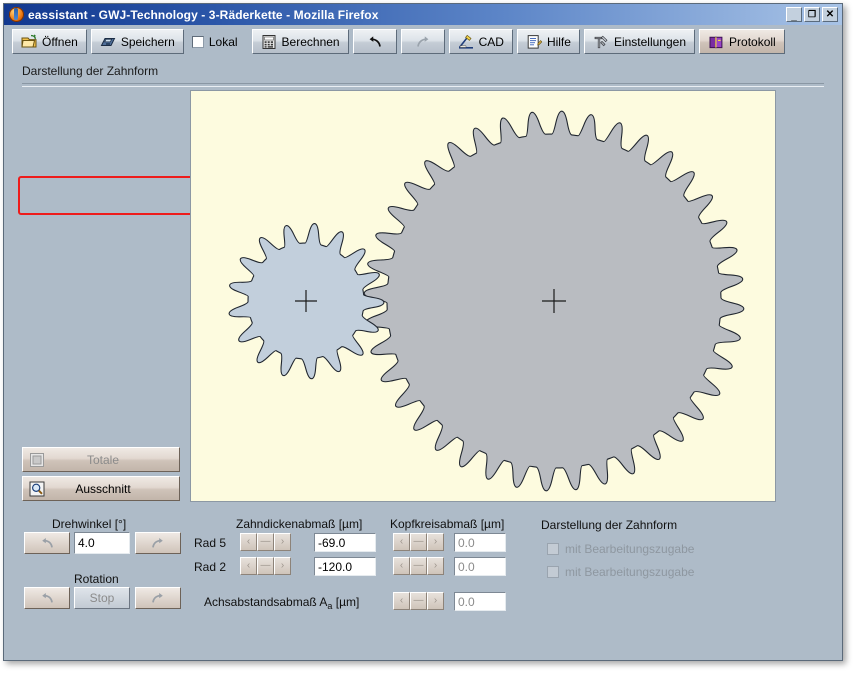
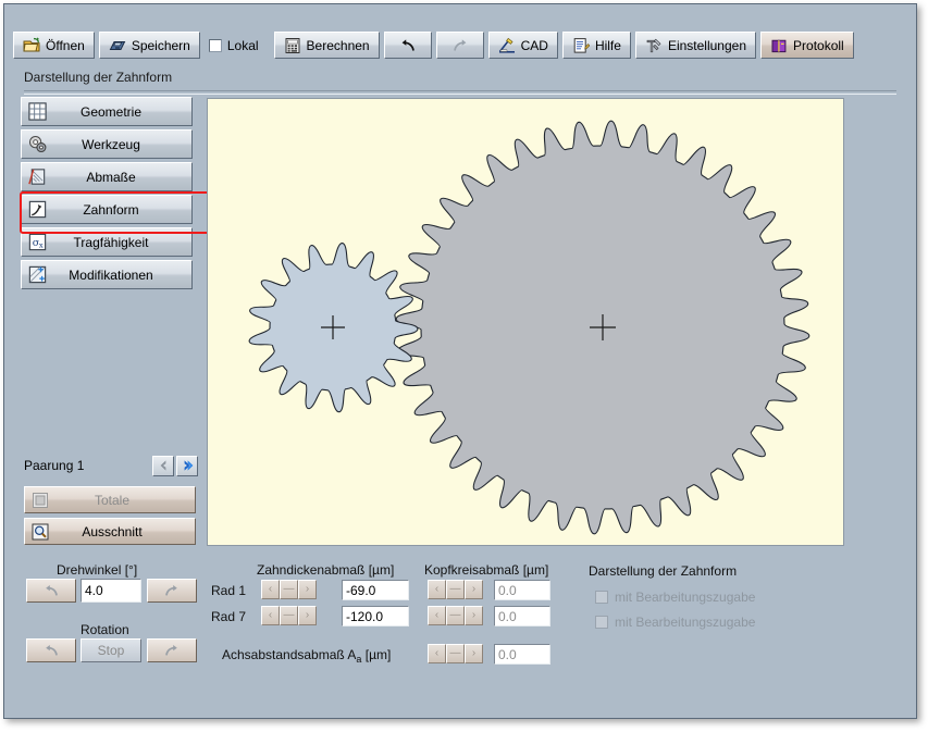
- eassistant - GWJ-Technology - 3-Räderkette - Mozilla Firefox
- _
- ❐
- ✕
  Öffnen
  Speichern
  Lokal
  Berechnen
  CAD
  Hilfe
  Einstellungen
  Protokoll
  Darstellung der Zahnform
+ Geometrie
+ Werkzeug
+ Abmaße
+ Zahnform
+ σ
+ x
+ Tragfähigkeit
+ Modifikationen
+ Paarung 1
  Totale
  Ausschnitt
  Drehwinkel [°]
  4.0
  Rotation
  Stop
  Zahndickenabmaß [µm]
  Kopfkreisabmaß [µm]
- Rad 5
+ Rad 1
  ‹
  —
  ›
  -69.0
  ‹
  —
  ›
  0.0
- Rad 2
+ Rad 7
  ‹
  —
  ›
  -120.0
  ‹
  —
  ›
  0.0
  Achsabstandsabmaß Aa [µm]
  ‹
  —
  ›
  0.0
  Darstellung der Zahnform
  mit Bearbeitungszugabe
  mit Bearbeitungszugabe
